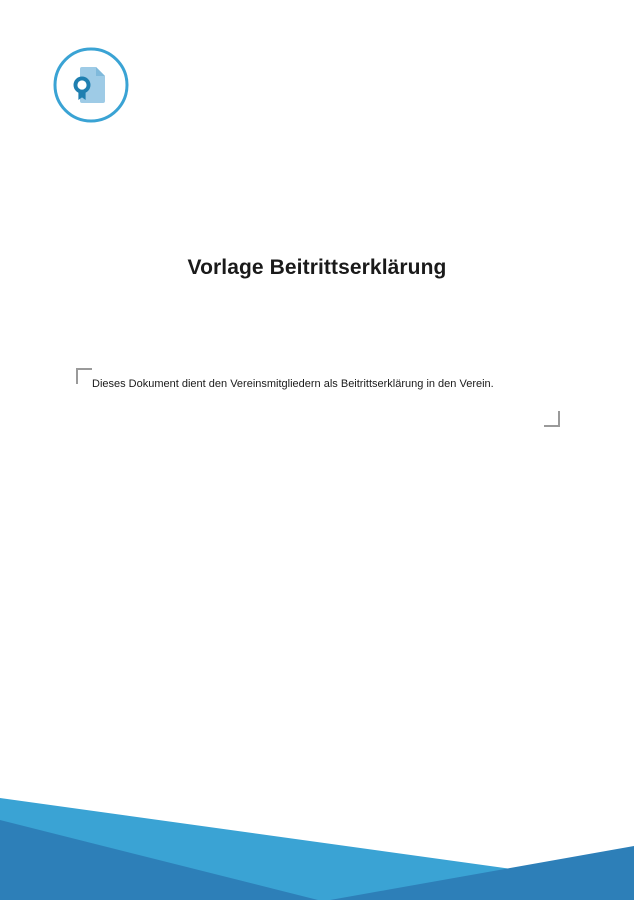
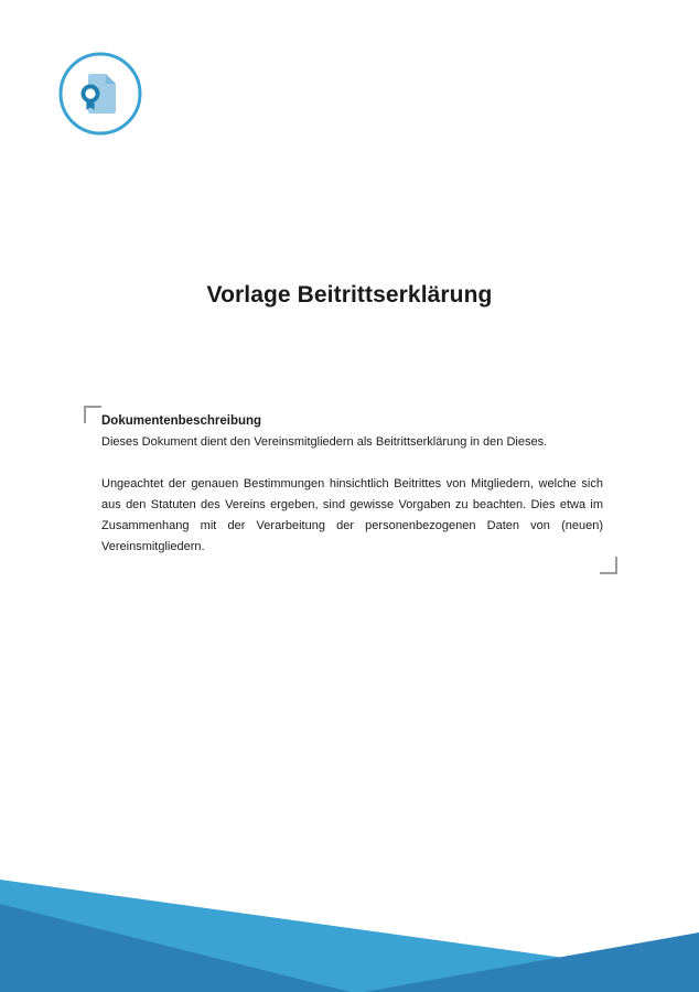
  Vorlage Beitrittserklärung
+ Dokumentenbeschreibung
- Dieses Dokument dient den Vereinsmitgliedern als Beitrittserklärung in den Verein.
+ Dieses Dokument dient den Vereinsmitgliedern als Beitrittserklärung in den Dieses.
+ Ungeachtet der genauen Bestimmungen hinsichtlich Beitrittes von Mitgliedern, welche sich aus den Statuten des Vereins ergeben, sind gewisse Vorgaben zu beachten. Dies etwa im Zusammenhang mit der Verarbeitung der personenbezogenen Daten von (neuen) Vereinsmitgliedern.
